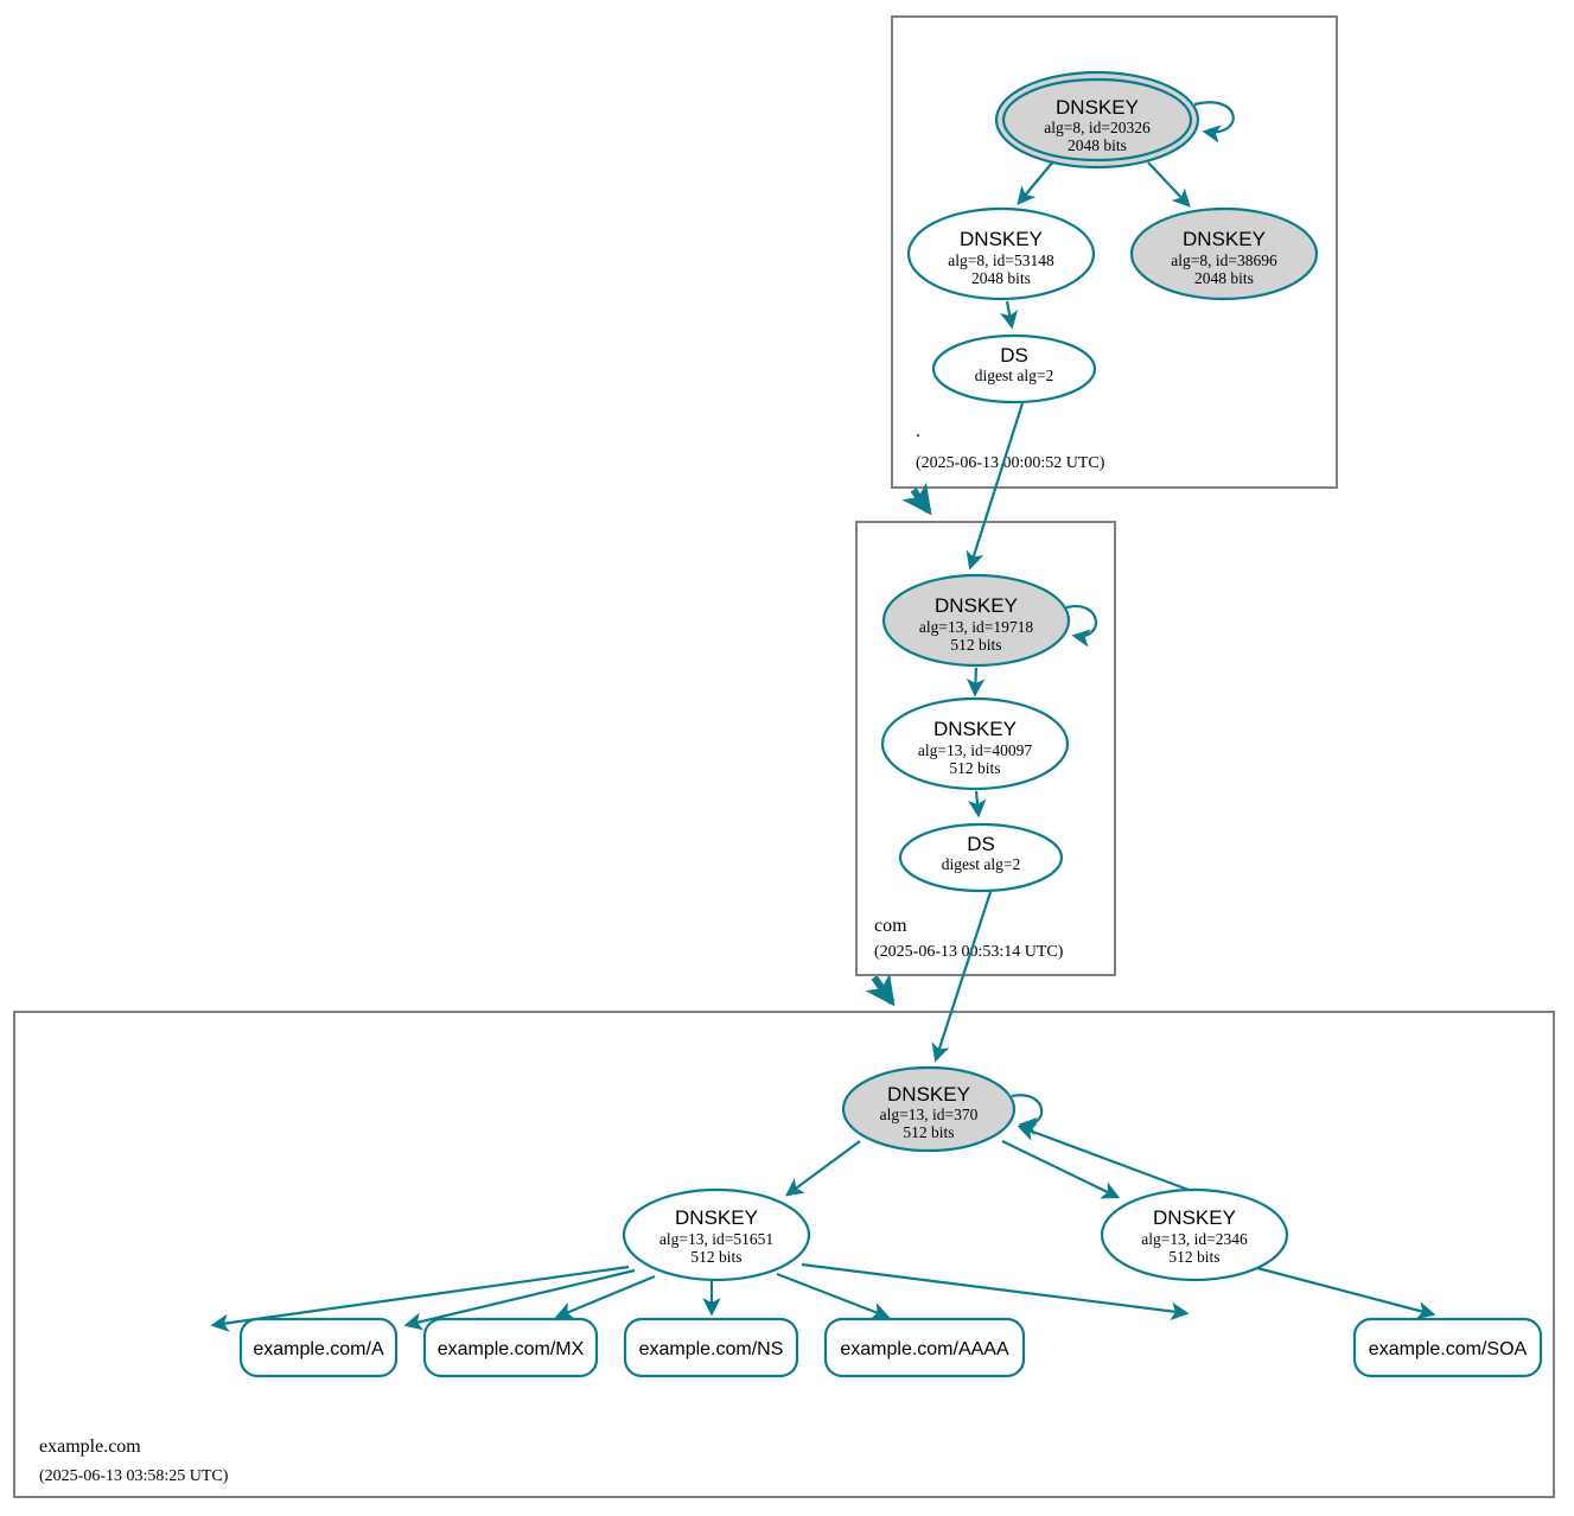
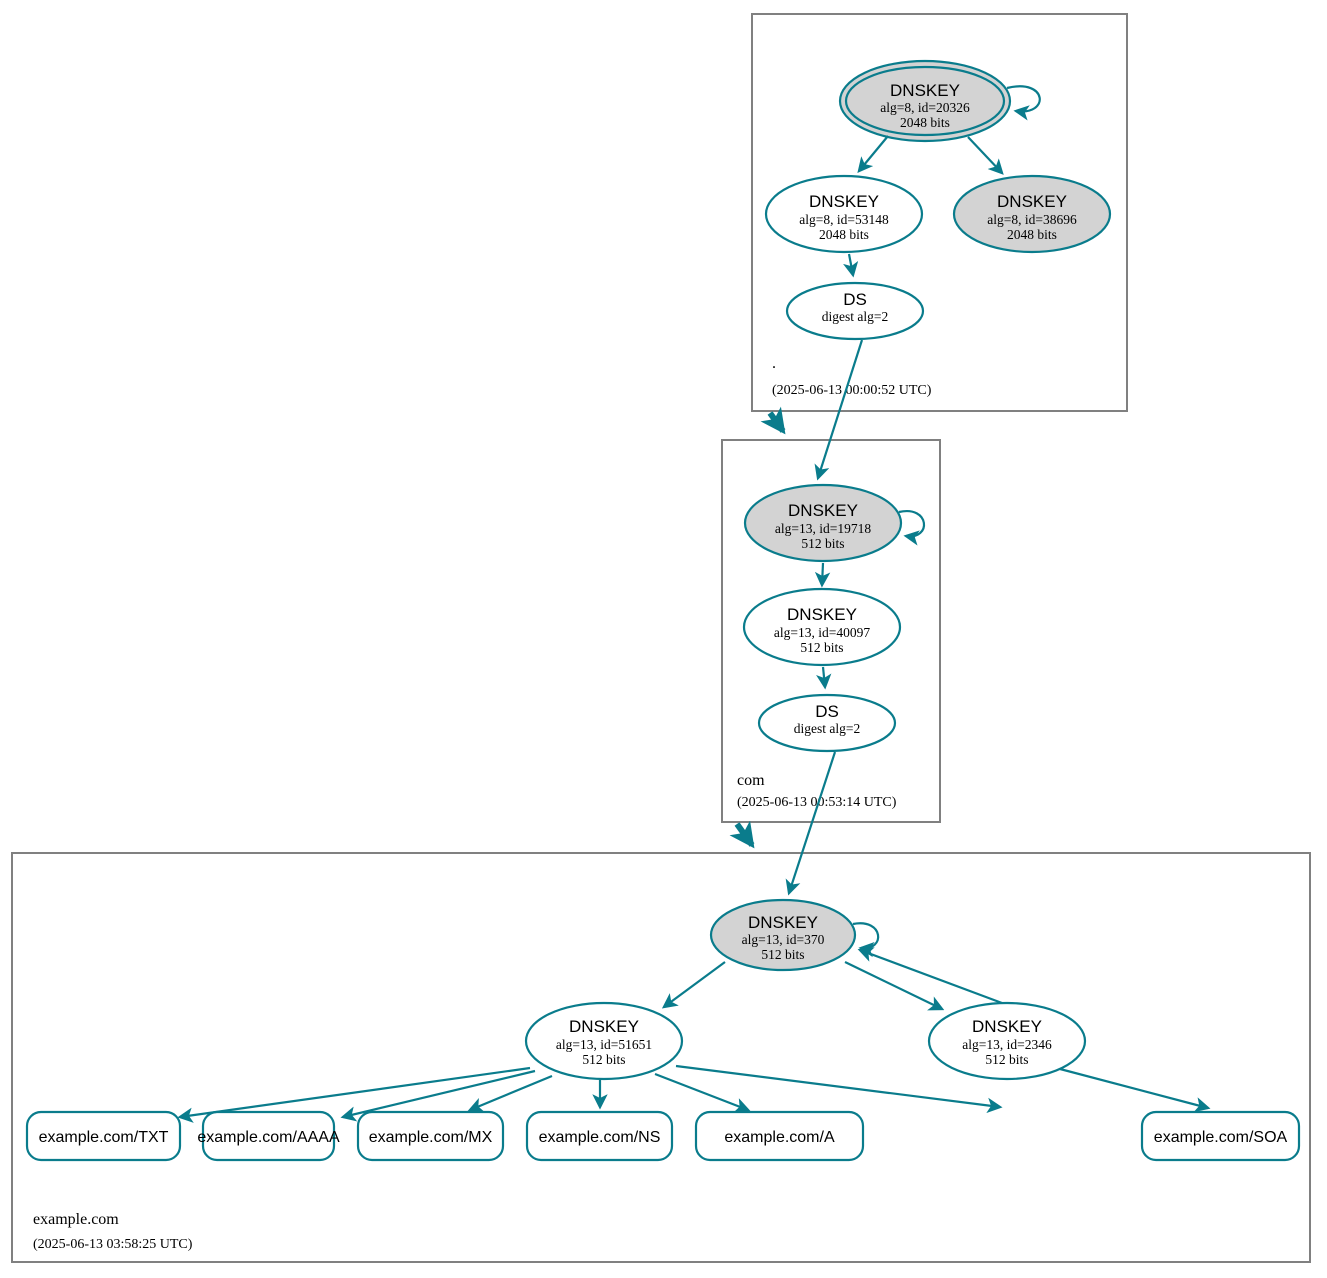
  DNSKEY
  alg=8, id=20326
  2048 bits
  DNSKEY
  alg=8, id=53148
  2048 bits
  DNSKEY
  alg=8, id=38696
  2048 bits
  DS
  digest alg=2
  .
  (2025-06-13 00:00:52 UTC)
  DNSKEY
  alg=13, id=19718
  512 bits
  DNSKEY
  alg=13, id=40097
  512 bits
  DS
  digest alg=2
  com
  (2025-06-13 00:53:14 UTC)
  DNSKEY
  alg=13, id=370
  512 bits
  DNSKEY
  alg=13, id=51651
  512 bits
  DNSKEY
  alg=13, id=2346
  512 bits
+ example.com/TXT
- example.com/A
+ example.com/AAAA
  example.com/MX
  example.com/NS
- example.com/AAAA
+ example.com/A
  example.com/SOA
  example.com
  (2025-06-13 03:58:25 UTC)
